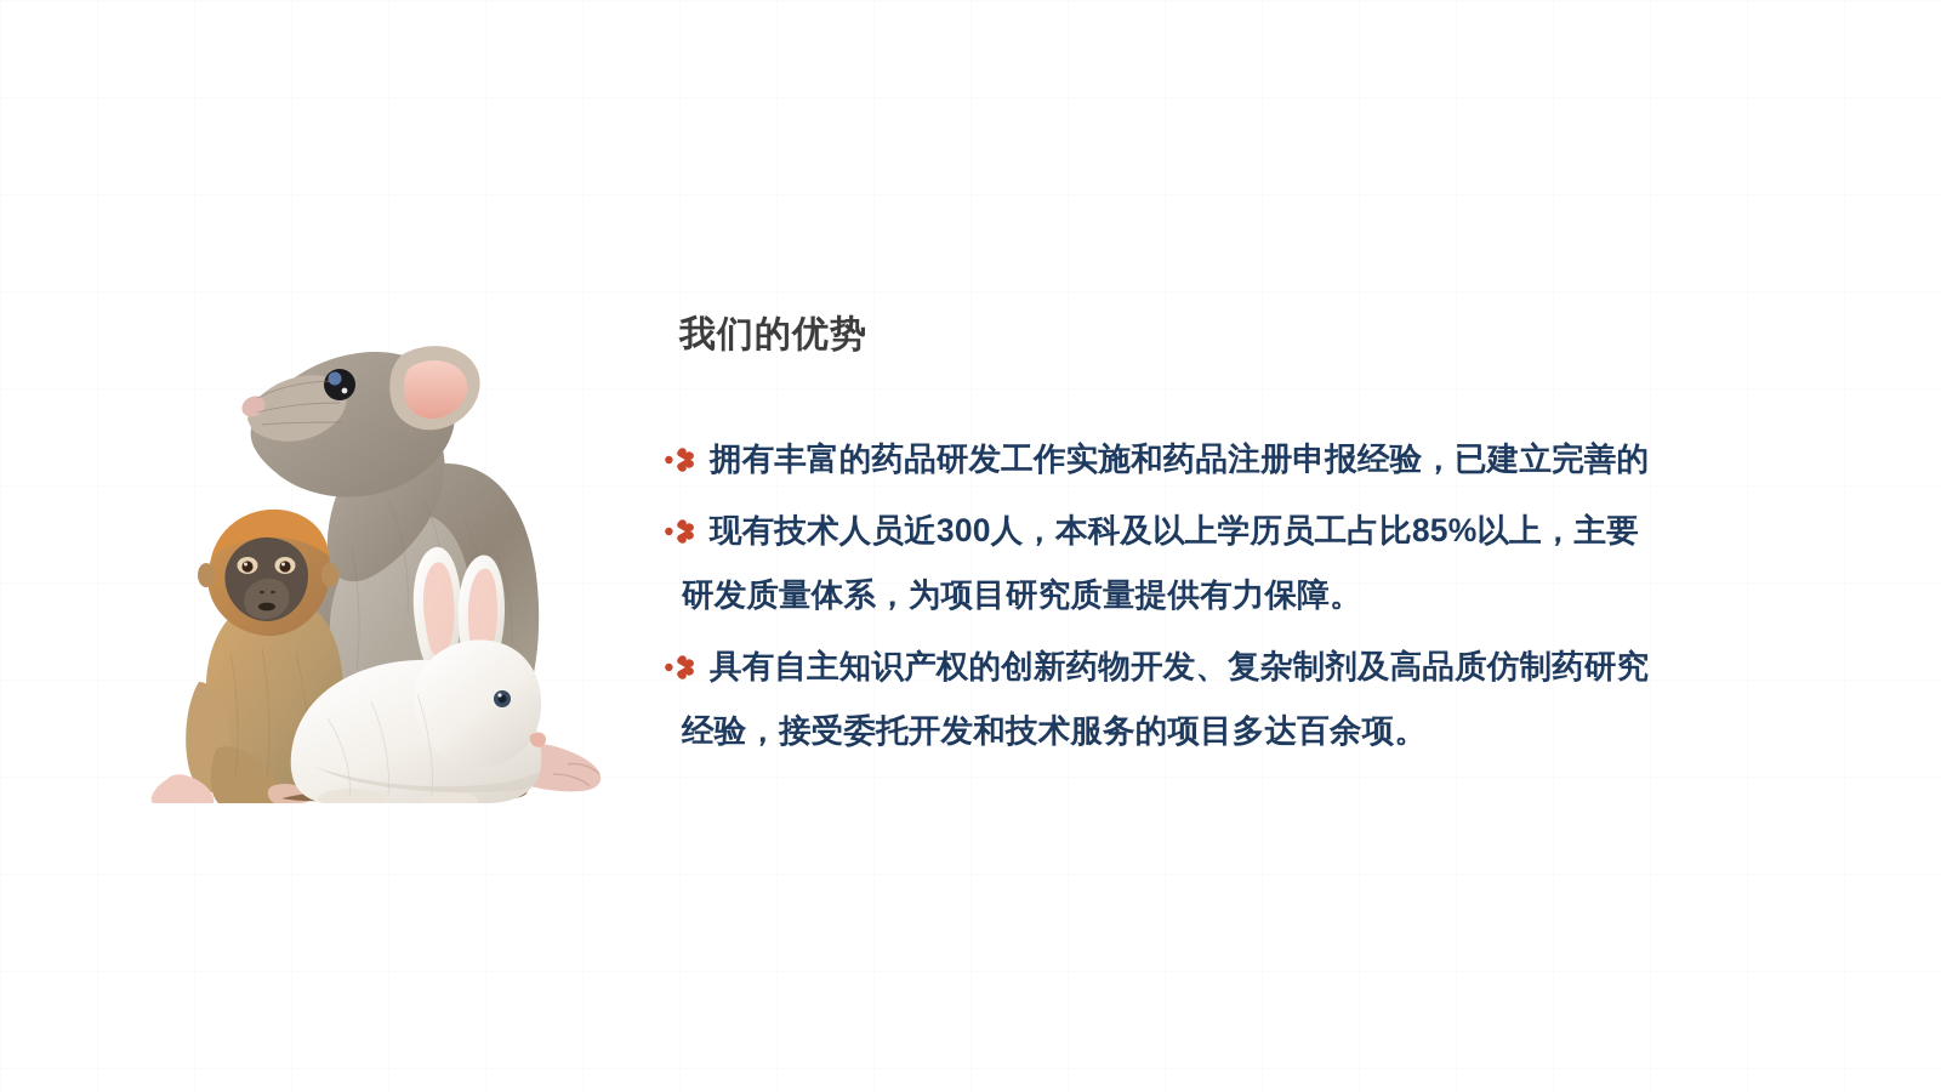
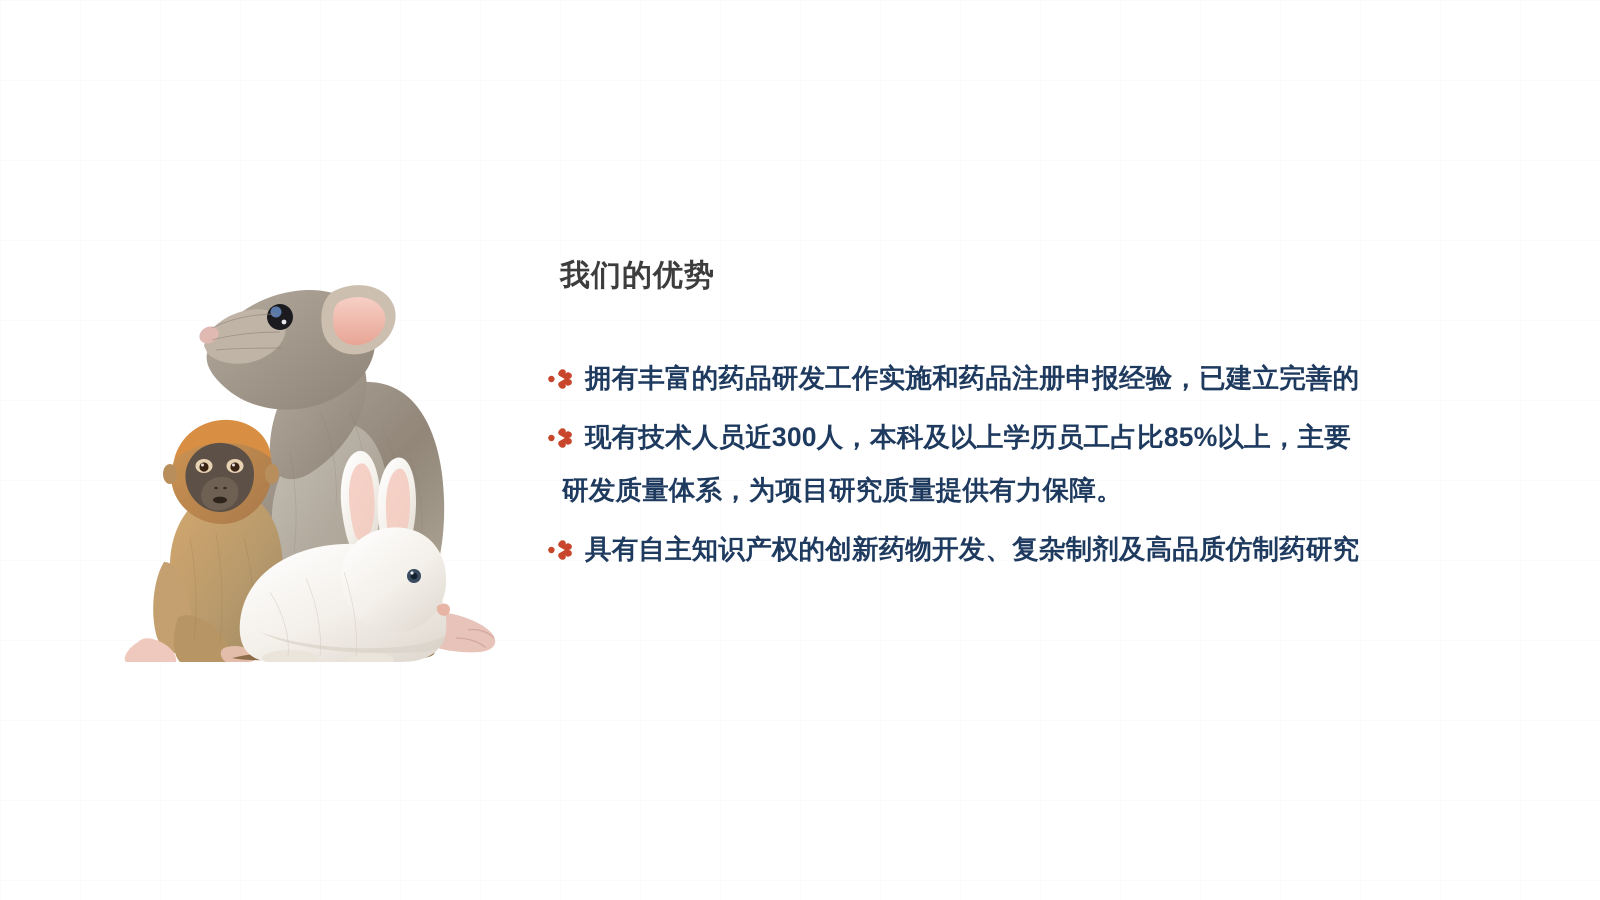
  我们的优势
  拥有丰富的药品研发工作实施和药品注册申报经验，已建立完善的
  现有技术人员近300人，本科及以上学历员工占比85%以上，主要
  研发质量体系，为项目研究质量提供有力保障。
  具有自主知识产权的创新药物开发、复杂制剂及高品质仿制药研究
- 经验，接受委托开发和技术服务的项目多达百余项。
